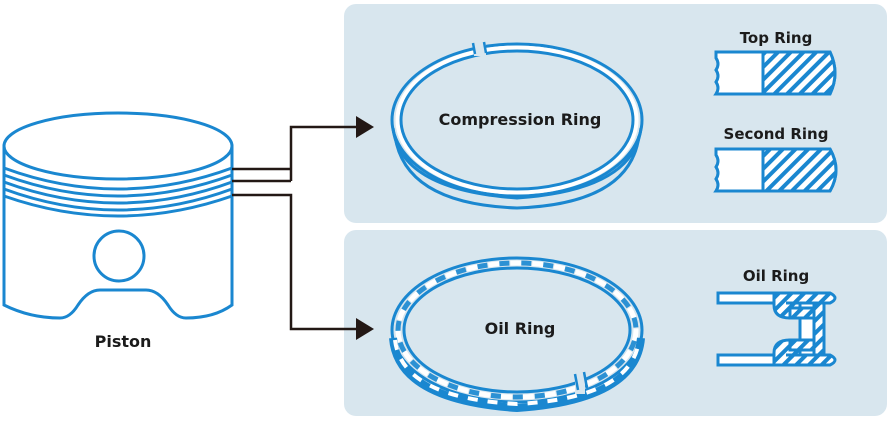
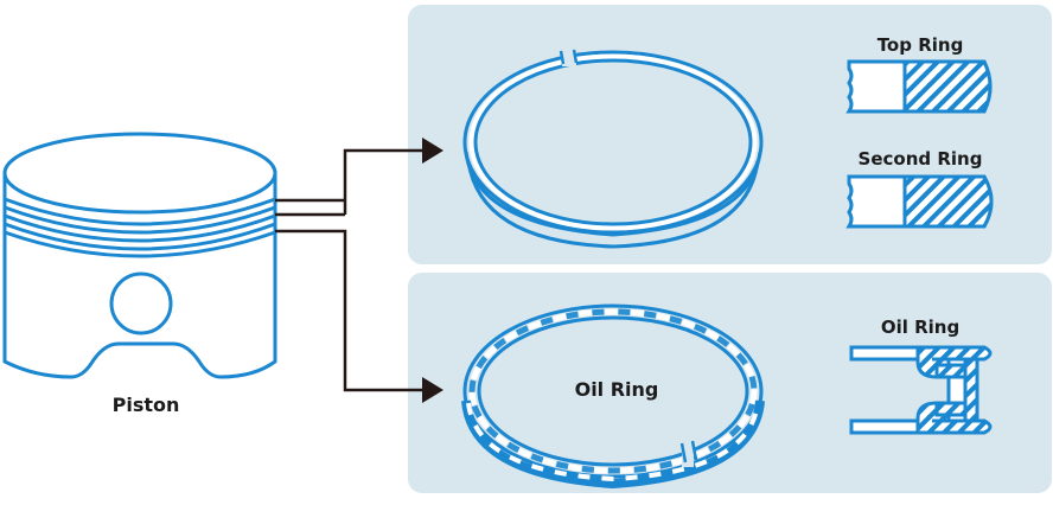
  Piston
- Compression Ring
  Top Ring
  Second Ring
  Oil Ring
  Oil Ring
